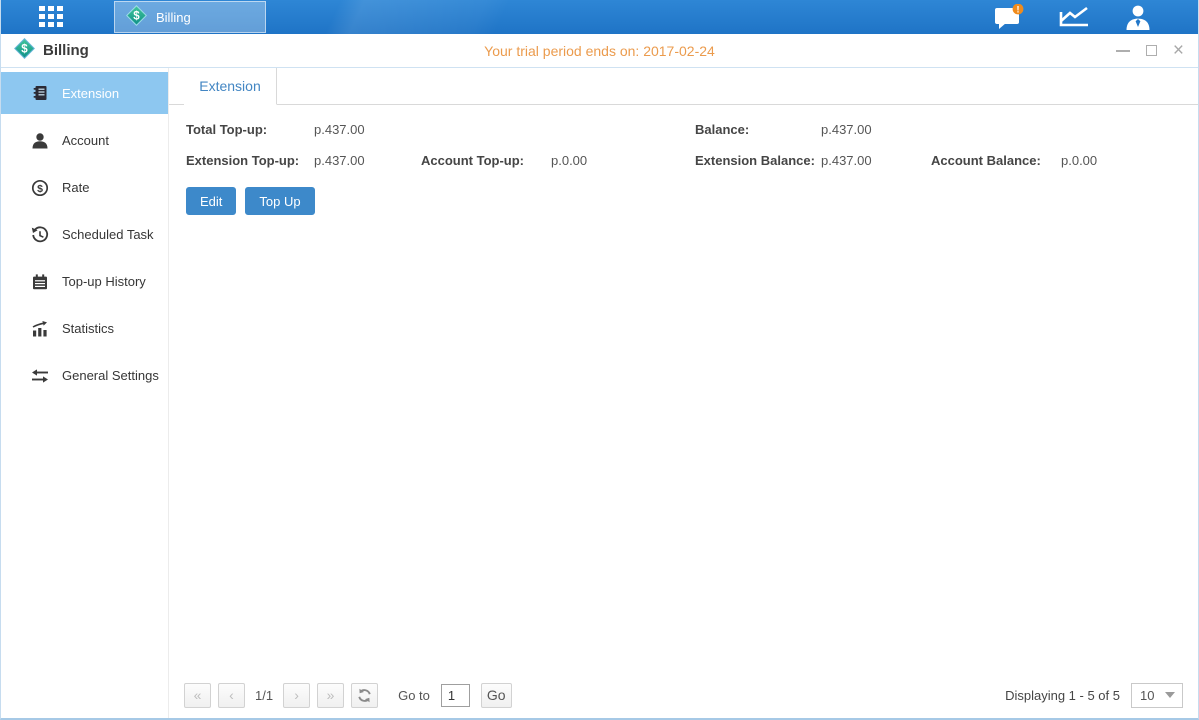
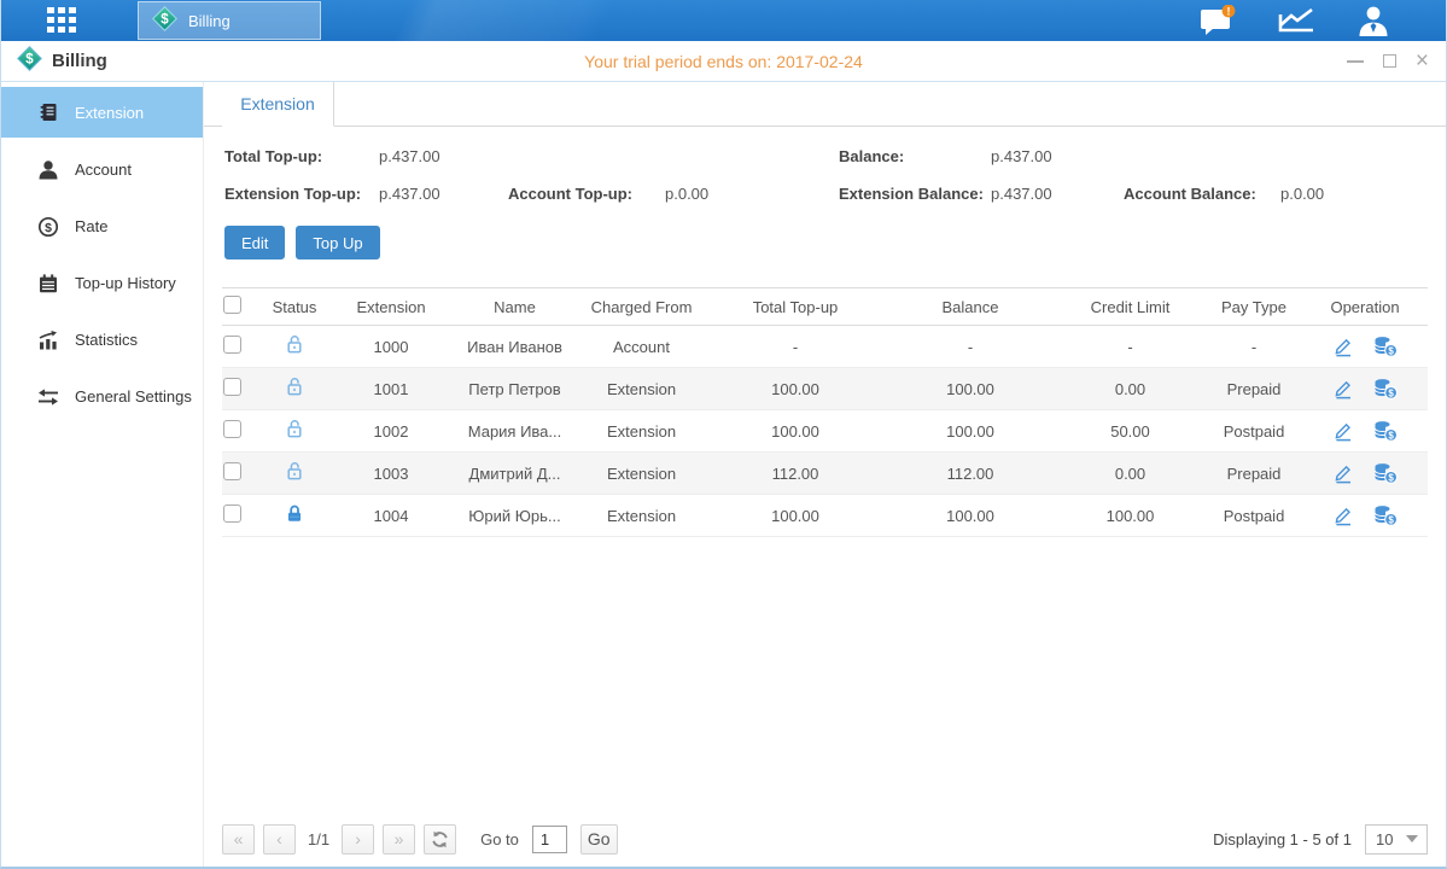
  $
  Billing
  !
  $
  Billing
  Your trial period ends on: 2017-02-24
  ×
  Extension
  Account
  $
  Rate
- Scheduled Task
  Top-up History
  Statistics
  General Settings
  Extension
  Total Top-up:
  p.437.00
  Balance:
  p.437.00
  Extension Top-up:
  p.437.00
  Account Top-up:
  p.0.00
  Extension Balance:
  p.437.00
  Account Balance:
  p.0.00
  Edit
  Top Up
+ 	Status	Extension	Name	Charged From	Total Top-up	Balance	Credit Limit	Pay Type	Operation
+ 		1000	Иван Иванов	Account	-	-	-	-	$
+ 		1001	Петр Петров	Extension	100.00	100.00	0.00	Prepaid	$
+ 		1002	Мария Ива...	Extension	100.00	100.00	50.00	Postpaid	$
+ 		1003	Дмитрий Д...	Extension	112.00	112.00	0.00	Prepaid	$
+ 		1004	Юрий Юрь...	Extension	100.00	100.00	100.00	Postpaid	$
  «
  ‹
  1/1
  ›
  »
  Go to
  1
  Go
- Displaying 1 - 5 of 5
+ Displaying 1 - 5 of 1
  10
